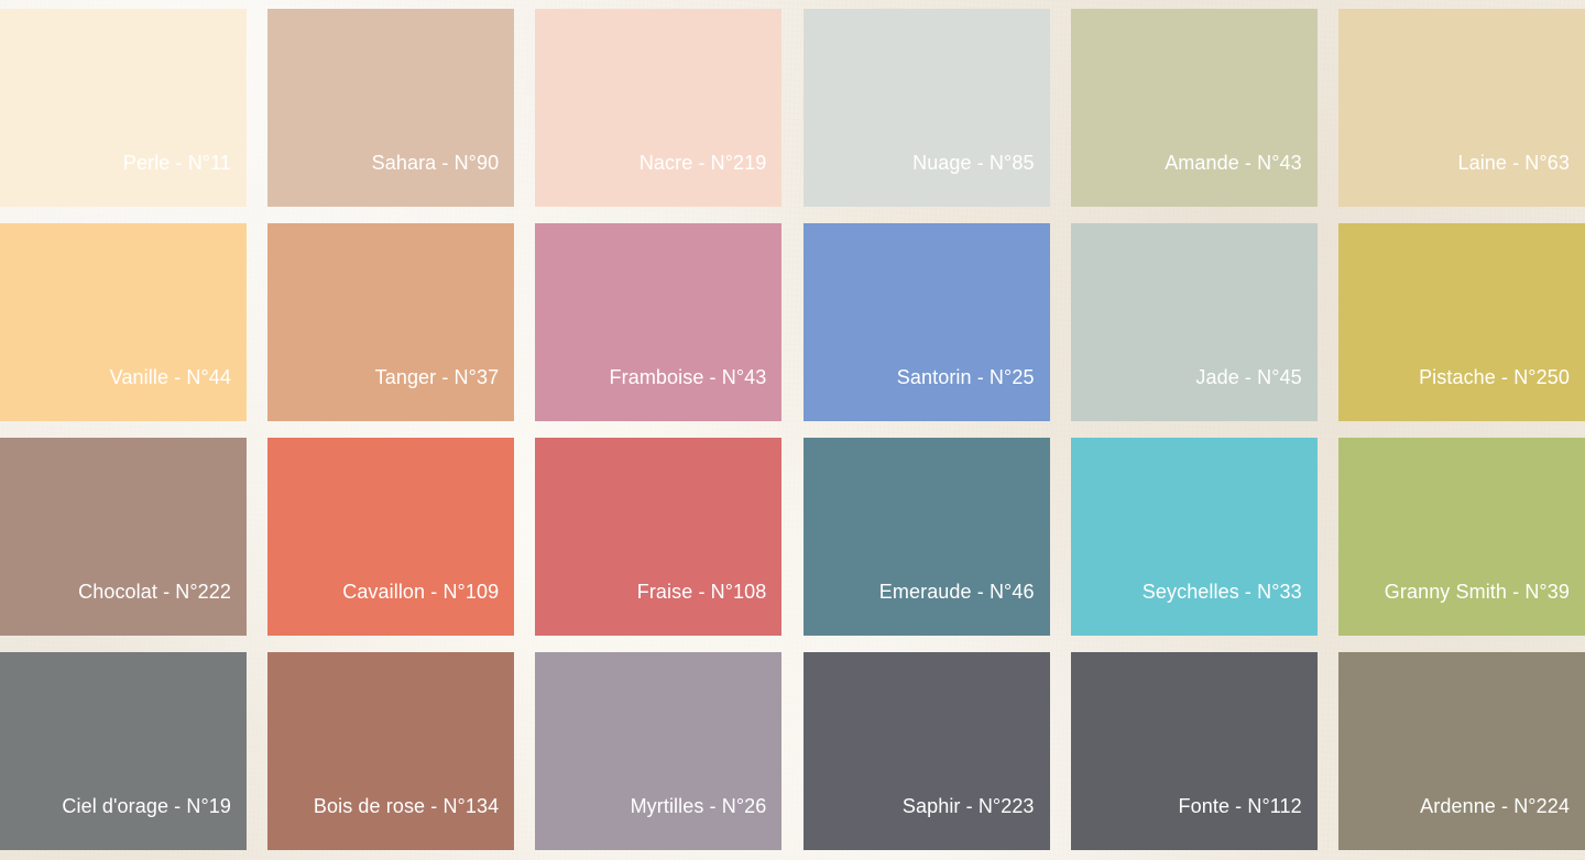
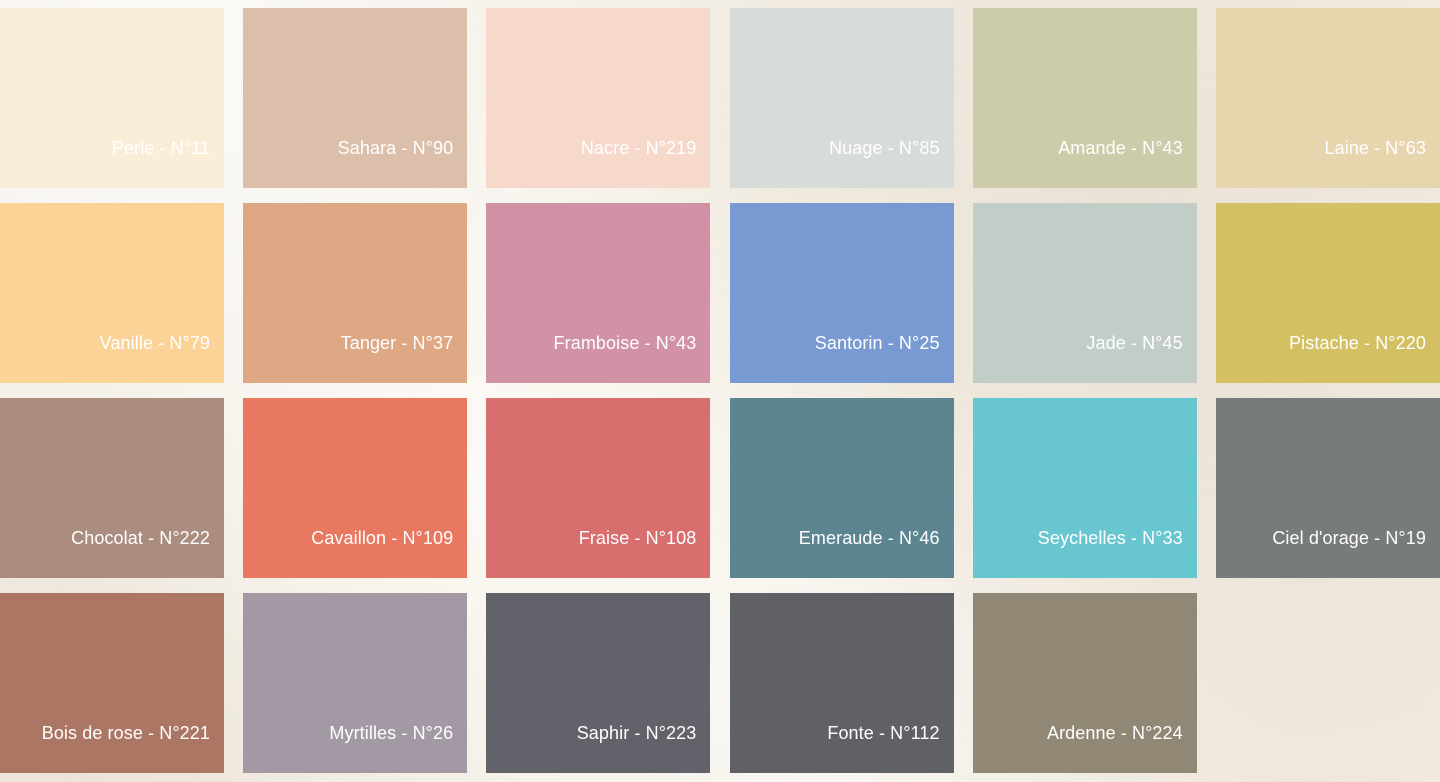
  Perle - N°11
  Sahara - N°90
  Nacre - N°219
  Nuage - N°85
  Amande - N°43
  Laine - N°63
- Vanille - N°44
+ Vanille - N°79
  Tanger - N°37
  Framboise - N°43
  Santorin - N°25
  Jade - N°45
- Pistache - N°250
+ Pistache - N°220
  Chocolat - N°222
  Cavaillon - N°109
  Fraise - N°108
  Emeraude - N°46
  Seychelles - N°33
- Granny Smith - N°39
  Ciel d'orage - N°19
- Bois de rose - N°134
+ Bois de rose - N°221
  Myrtilles - N°26
  Saphir - N°223
  Fonte - N°112
  Ardenne - N°224
